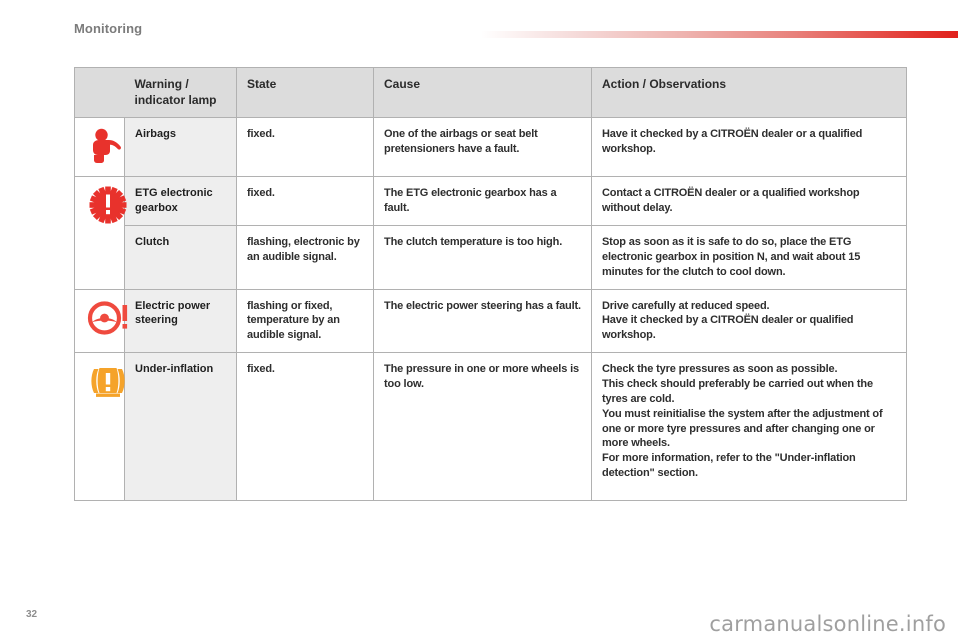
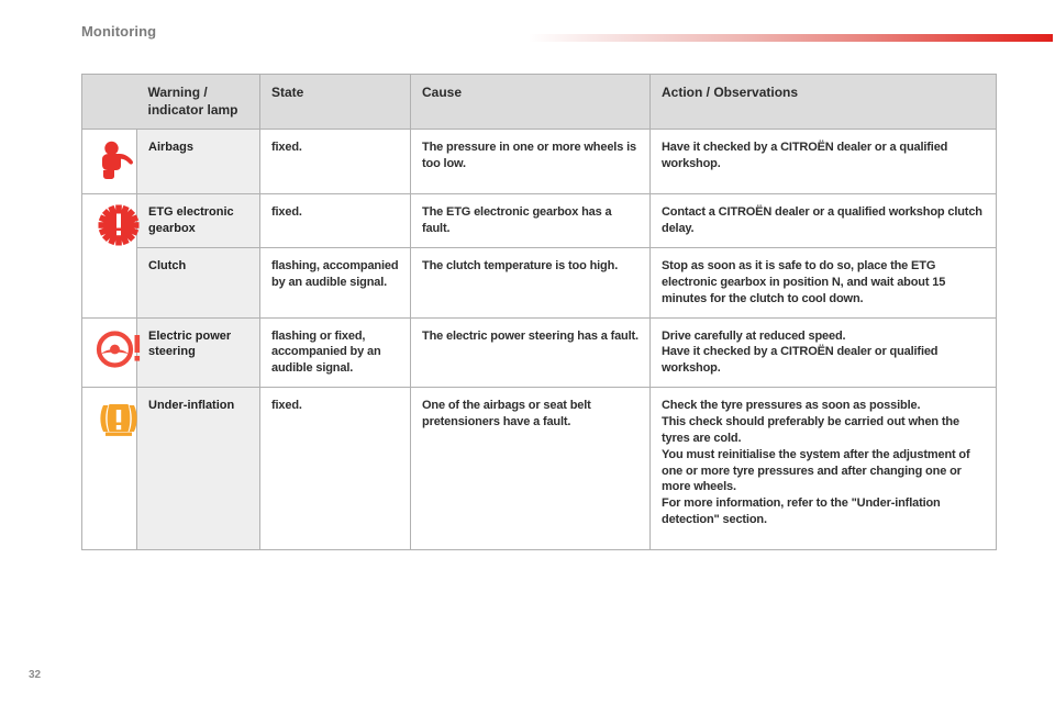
  Monitoring
  	Warning / indicator lamp	State	Cause	Action / Observations
- 	Airbags	fixed.	One of the airbags or seat belt pretensioners have a fault.	Have it checked by a CITROËN dealer or a qualified workshop.
+ 	Airbags	fixed.	The pressure in one or more wheels is too low.	Have it checked by a CITROËN dealer or a qualified workshop.
- 	ETG electronic gearbox	fixed.	The ETG electronic gearbox has a fault.	Contact a CITROËN dealer or a qualified workshop without delay.
+ 	ETG electronic gearbox	fixed.	The ETG electronic gearbox has a fault.	Contact a CITROËN dealer or a qualified workshop clutch delay.
- Clutch	flashing, electronic by an audible signal.	The clutch temperature is too high.	Stop as soon as it is safe to do so, place the ETG electronic gearbox in position N, and wait about 15 minutes for the clutch to cool down.
+ Clutch	flashing, accompanied by an audible signal.	The clutch temperature is too high.	Stop as soon as it is safe to do so, place the ETG electronic gearbox in position N, and wait about 15 minutes for the clutch to cool down.
- 	Electric power steering	flashing or fixed, temperature by an audible signal.	The electric power steering has a fault.	Drive carefully at reduced speed.Have it checked by a CITROËN dealer or qualified workshop.
+ 	Electric power steering	flashing or fixed, accompanied by an audible signal.	The electric power steering has a fault.	Drive carefully at reduced speed.Have it checked by a CITROËN dealer or qualified workshop.
- 	Under-inflation	fixed.	The pressure in one or more wheels is too low.	Check the tyre pressures as soon as possible.This check should preferably be carried out when the tyres are cold.You must reinitialise the system after the adjustment of one or more tyre pressures and after changing one or more wheels.For more information, refer to the "Under-inflation detection" section.
+ 	Under-inflation	fixed.	One of the airbags or seat belt pretensioners have a fault.	Check the tyre pressures as soon as possible.This check should preferably be carried out when the tyres are cold.You must reinitialise the system after the adjustment of one or more tyre pressures and after changing one or more wheels.For more information, refer to the "Under-inflation detection" section.
  32
- carmanualsonline.info
